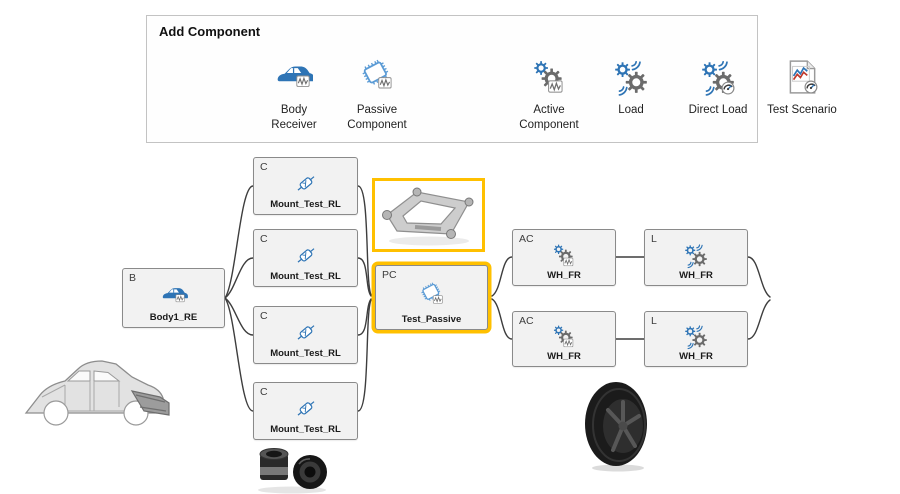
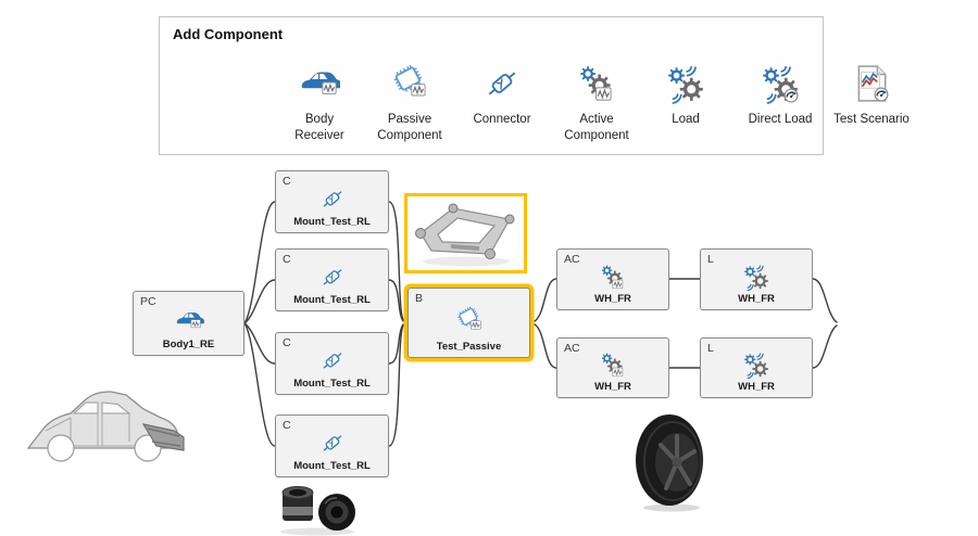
  Add Component
  Body
  Receiver
  Passive
  Component
+ Connector
  Active
  Component
  Load
  Direct Load
  Test Scenario
- B
+ PC
  Body1_RE
  C
  Mount_Test_RL
  C
  Mount_Test_RL
  C
  Mount_Test_RL
  C
  Mount_Test_RL
- PC
+ B
  Test_Passive
  AC
  WH_FR
  AC
  WH_FR
  L
  WH_FR
  L
  WH_FR
